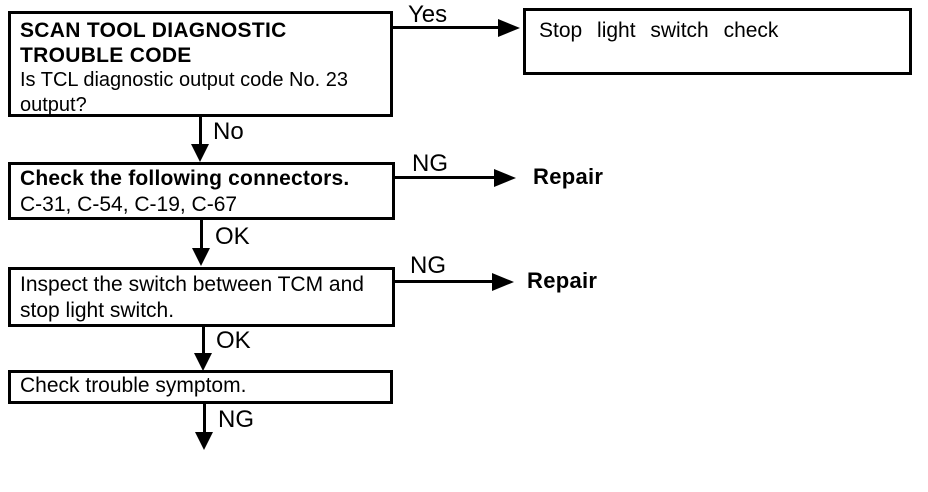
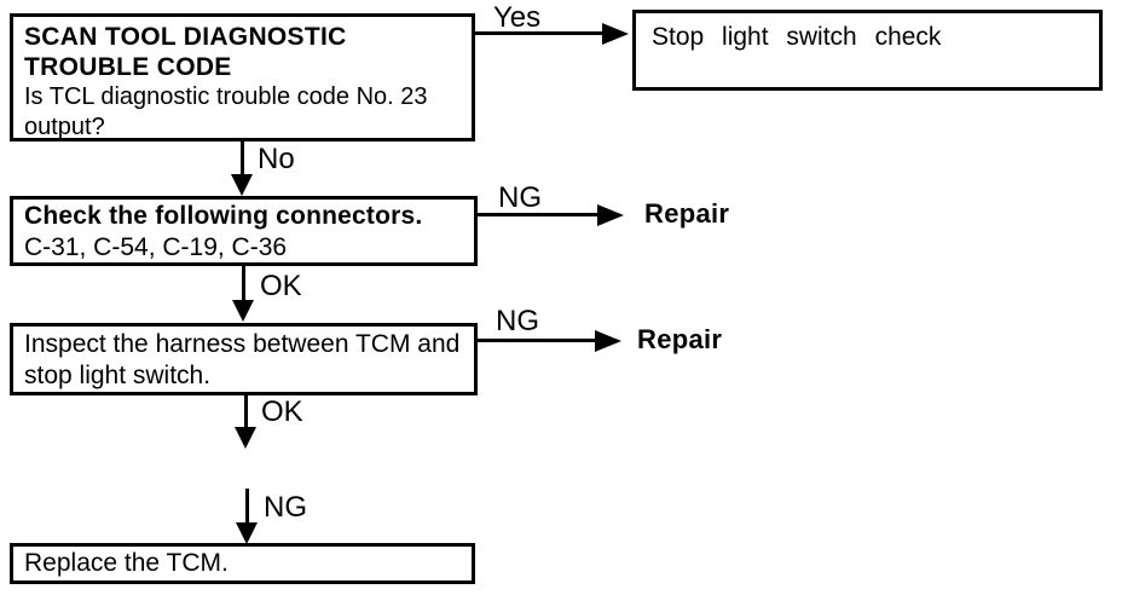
  SCAN TOOL DIAGNOSTIC
  TROUBLE CODE
- Is TCL diagnostic output code No. 23
+ Is TCL diagnostic trouble code No. 23
  output?
  Yes
  Stop light switch check
  No
  Check the following connectors.
- C-31, C-54, C-19, C-67
+ C-31, C-54, C-19, C-36
  NG
  Repair
  OK
- Inspect the switch between TCM and
+ Inspect the harness between TCM and
  stop light switch.
  NG
  Repair
  OK
- Check trouble symptom.
  NG
+ Replace the TCM.
